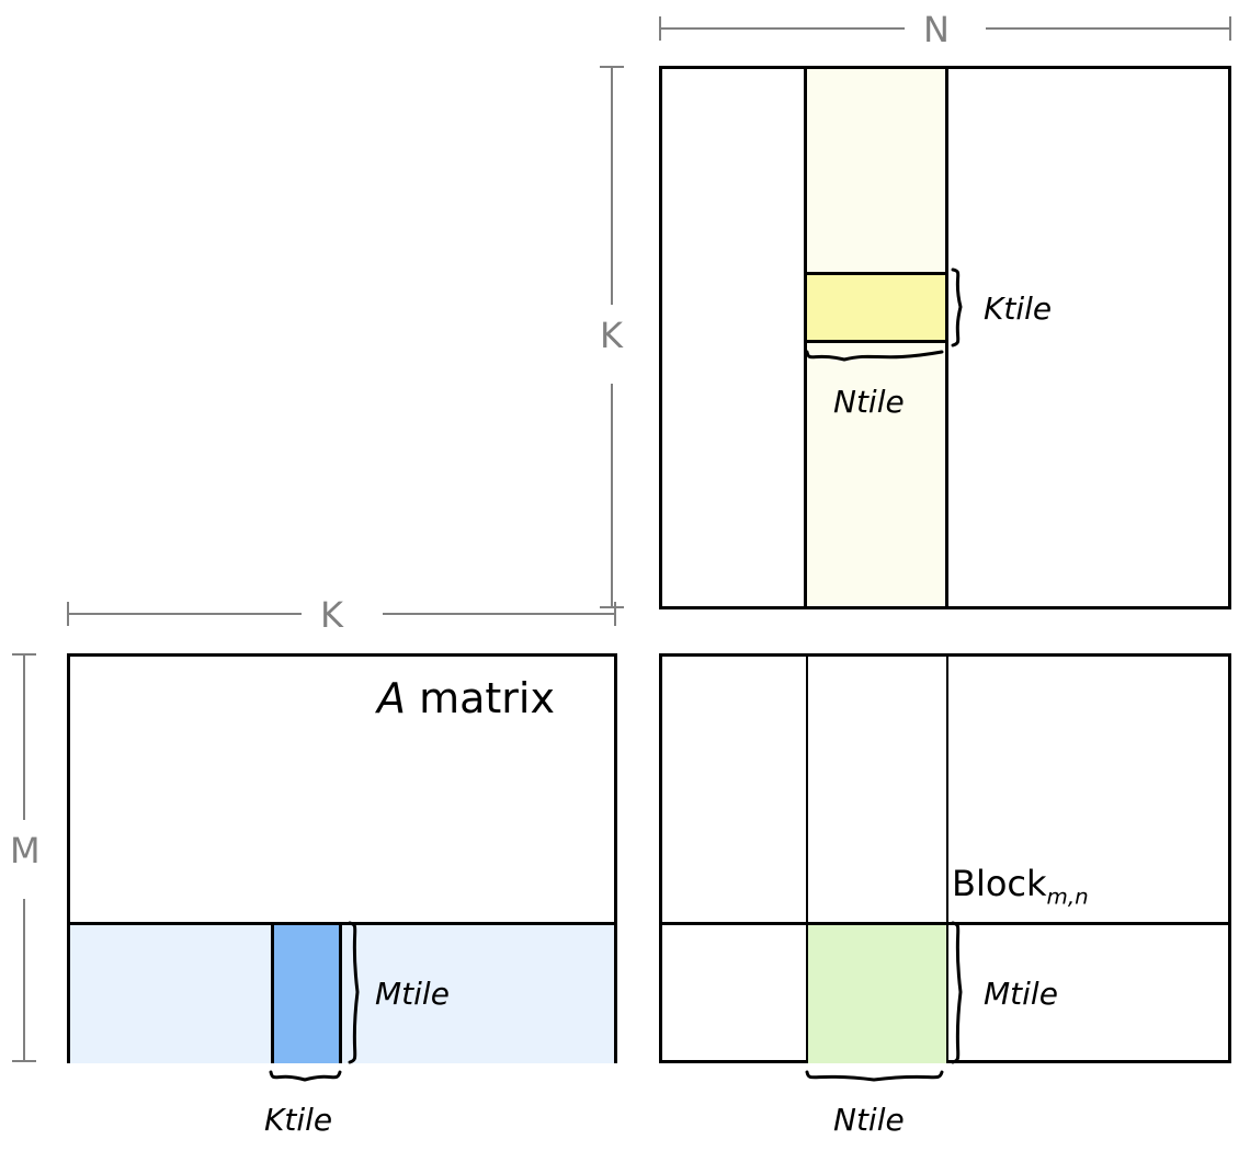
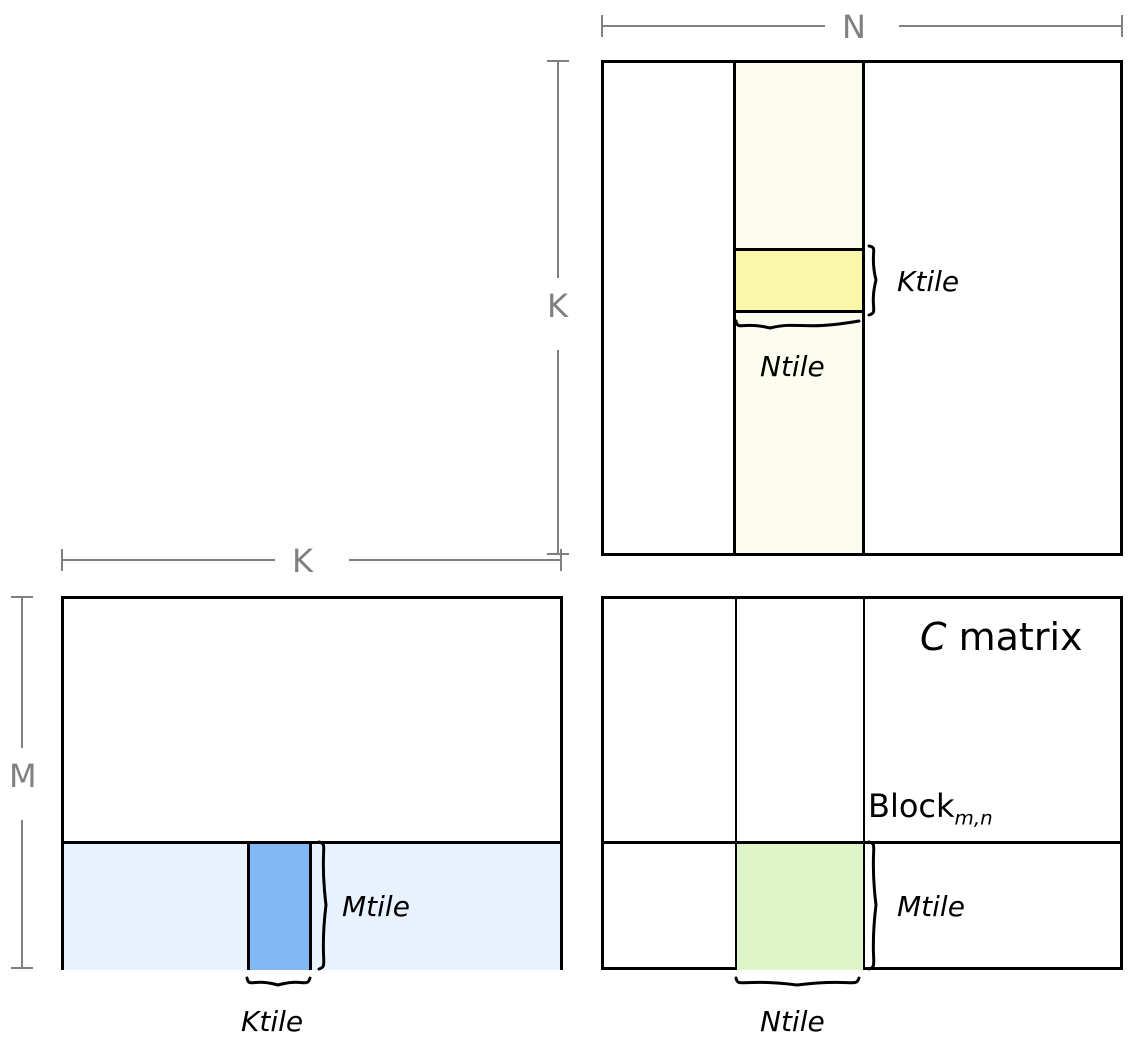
  N
  K
  Ktile
  Ntile
  K
  M
  Mtile
  Ktile
- A matrix
  Mtile
  Ntile
+ C matrix
  Blockm,n
